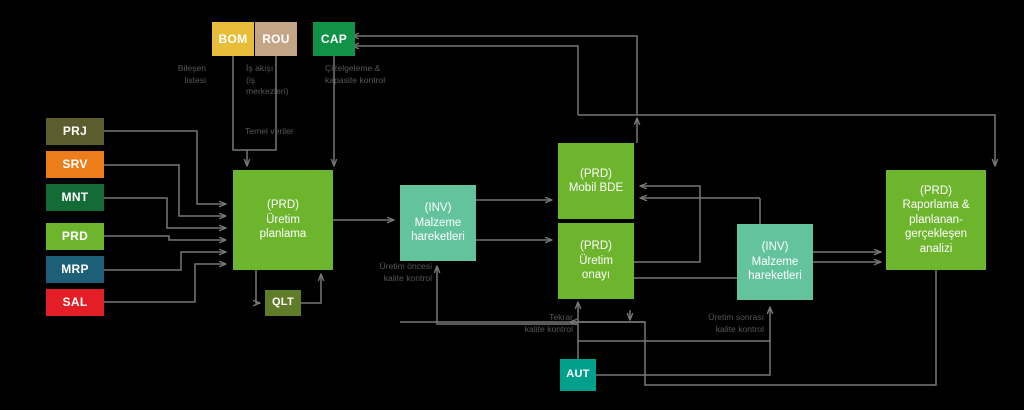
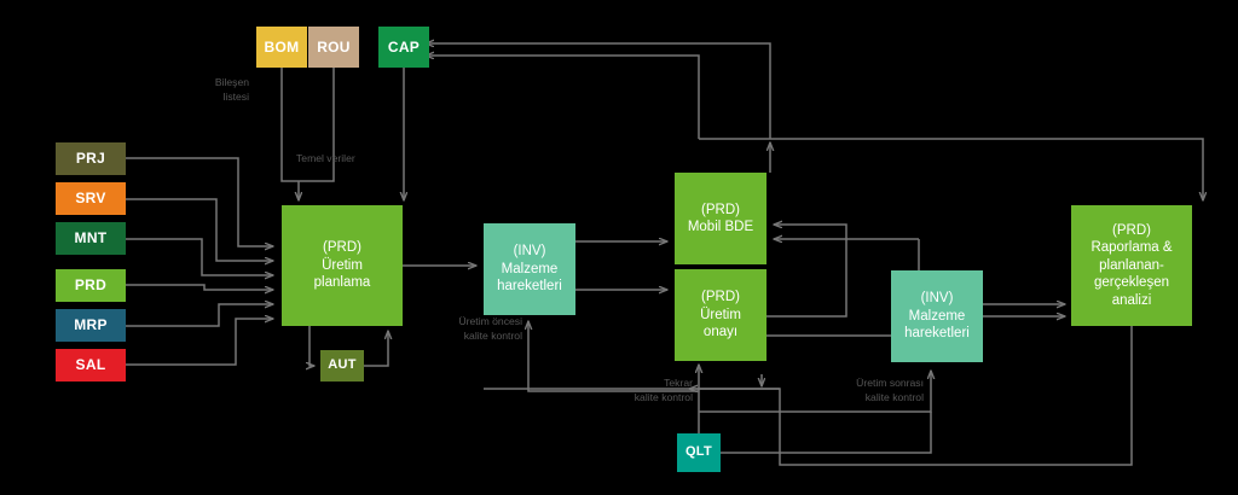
  PRJ
  SRV
  MNT
  PRD
  MRP
  SAL
  BOM
  ROU
  CAP
  (PRD)
  Üretim
  planlama
- QLT
+ AUT
  (INV)
  Malzeme
  hareketleri
  (PRD)
  Mobil BDE
  (PRD)
  Üretim
  onayı
  (INV)
  Malzeme
  hareketleri
- AUT
+ QLT
  (PRD)
  Raporlama &
  planlanan-
  gerçekleşen
  analizi
  Bileşen
  listesi
- İş akışı
- (iş
- merkezleri)
- Çizelgeleme &
- kapasite kontrol
  Temel veriler
  Üretim öncesi
  kalite kontrol
  Tekrar
  kalite kontrol
  Üretim sonrası
  kalite kontrol
